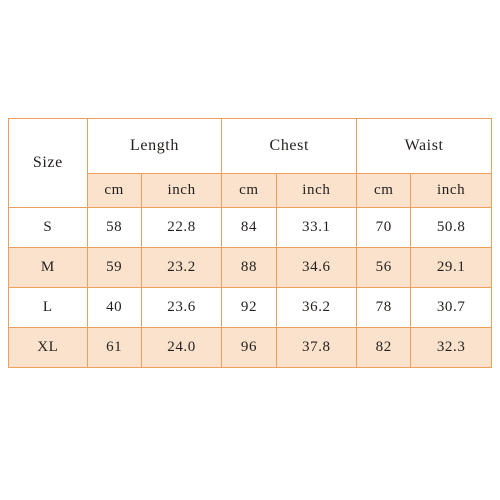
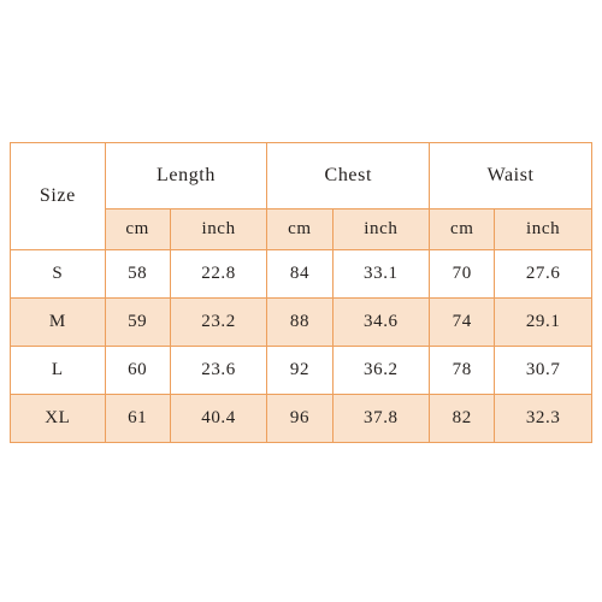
  Size	Length	Chest	Waist
  cm	inch	cm	inch	cm	inch
- S	58	22.8	84	33.1	70	50.8
+ S	58	22.8	84	33.1	70	27.6
- M	59	23.2	88	34.6	56	29.1
+ M	59	23.2	88	34.6	74	29.1
- L	40	23.6	92	36.2	78	30.7
+ L	60	23.6	92	36.2	78	30.7
- XL	61	24.0	96	37.8	82	32.3
+ XL	61	40.4	96	37.8	82	32.3
